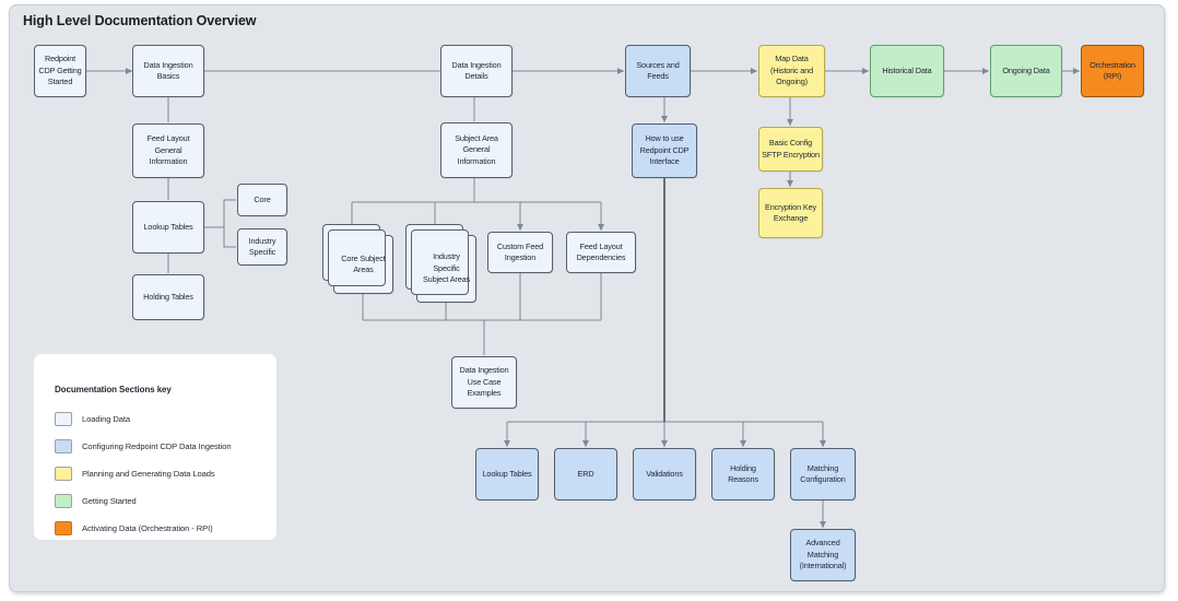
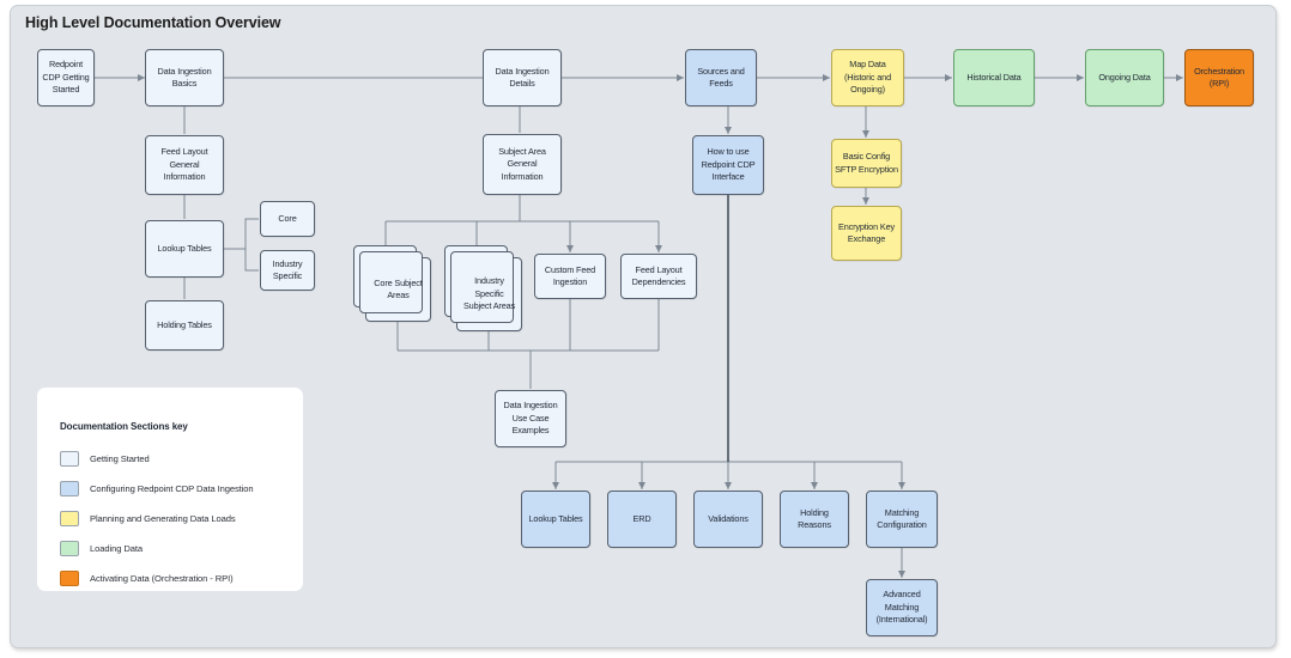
  High Level Documentation Overview
  Redpoint CDP Getting Started
  Data Ingestion Basics
  Data Ingestion Details
  Sources and Feeds
  Map Data (Historic and Ongoing)
  Historical Data
  Ongoing Data
  Orchestration (RPI)
  Feed Layout General Information
  Lookup Tables
  Core
  Industry Specific
  Holding Tables
  Subject Area General Information
  Core Subject Areas
  Industry Specific Subject Areas
  Custom Feed Ingestion
  Feed Layout Dependencies
  Data Ingestion Use Case Examples
  How to use Redpoint CDP Interface
  Basic Config SFTP Encryption
  Encryption Key Exchange
  Lookup Tables
  ERD
  Validations
  Holding Reasons
  Matching Configuration
  Advanced Matching (International)
  Documentation Sections key
- Loading Data
+ Getting Started
  Configuring Redpoint CDP Data Ingestion
  Planning and Generating Data Loads
- Getting Started
+ Loading Data
  Activating Data (Orchestration - RPI)
